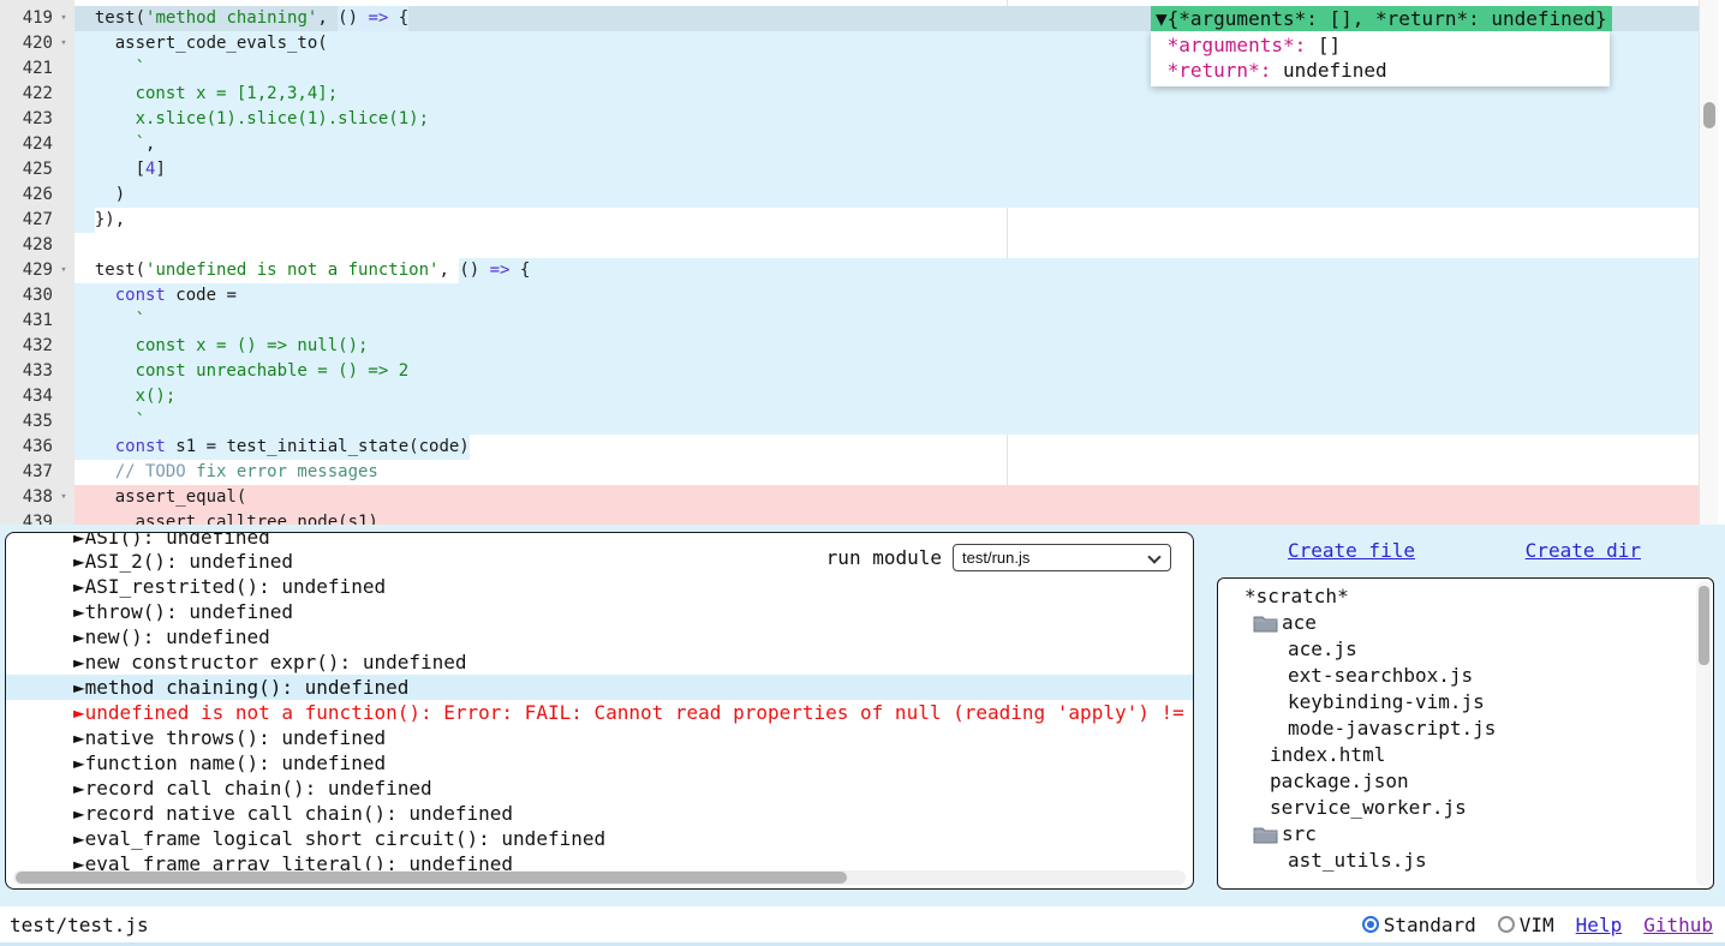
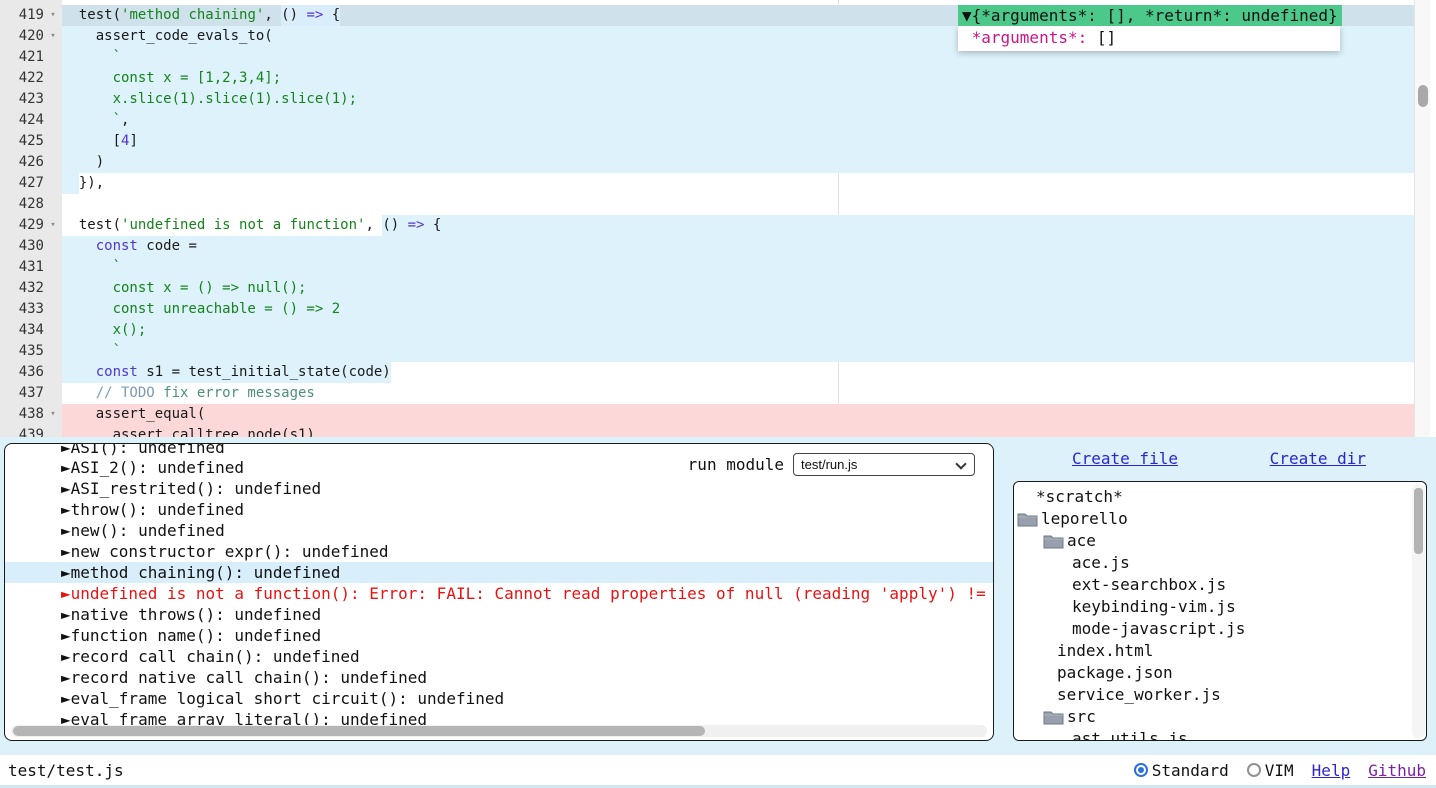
  419
  ▾
  420
  ▾
  421
  422
  423
  424
  425
  426
  427
  428
  429
  ▾
  430
  431
  432
  433
  434
  435
  436
  437
  438
  ▾
  439
  test(
  'method chaining'
  ,
  ()
  =>
  {
  assert_code_evals_to(
  `
  const x = [1,2,3,4];
  x.slice(1).slice(1).slice(1);
  `
  ,
  [
  4
  ]
  )
  }),
  test(
  'undefined is not a function'
  ,
  ()
  =>
  {
  const
  code =
  `
  const x = () => null();
  const unreachable = () => 2
  x();
  `
  const
  s1 = test_initial_state(code)
  // TODO
  fix error messages
  assert_equal(
  assert_calltree_node(s1)
  ▼{*arguments*: [], *return*: undefined}
  *arguments*: []
- *return*: undefined
  ►ASI(): undefined
  ►ASI_2(): undefined
  ►ASI_restrited(): undefined
  ►throw(): undefined
  ►new(): undefined
  ►new constructor expr(): undefined
  ►method chaining(): undefined
  ►undefined is not a function(): Error: FAIL: Cannot read properties of null (reading 'apply') !=
  ►native throws(): undefined
  ►function name(): undefined
  ►record call chain(): undefined
  ►record native call chain(): undefined
  ►eval_frame logical short circuit(): undefined
  ►eval_frame array_literal(): undefined
  run module
  test/run.js
  Create file
  Create dir
  *scratch*
+ leporello
  ace
  ace.js
  ext-searchbox.js
  keybinding-vim.js
  mode-javascript.js
  index.html
  package.json
  service_worker.js
  src
  ast_utils.js
  test/test.js
  Standard
  VIM
  Help
  Github
